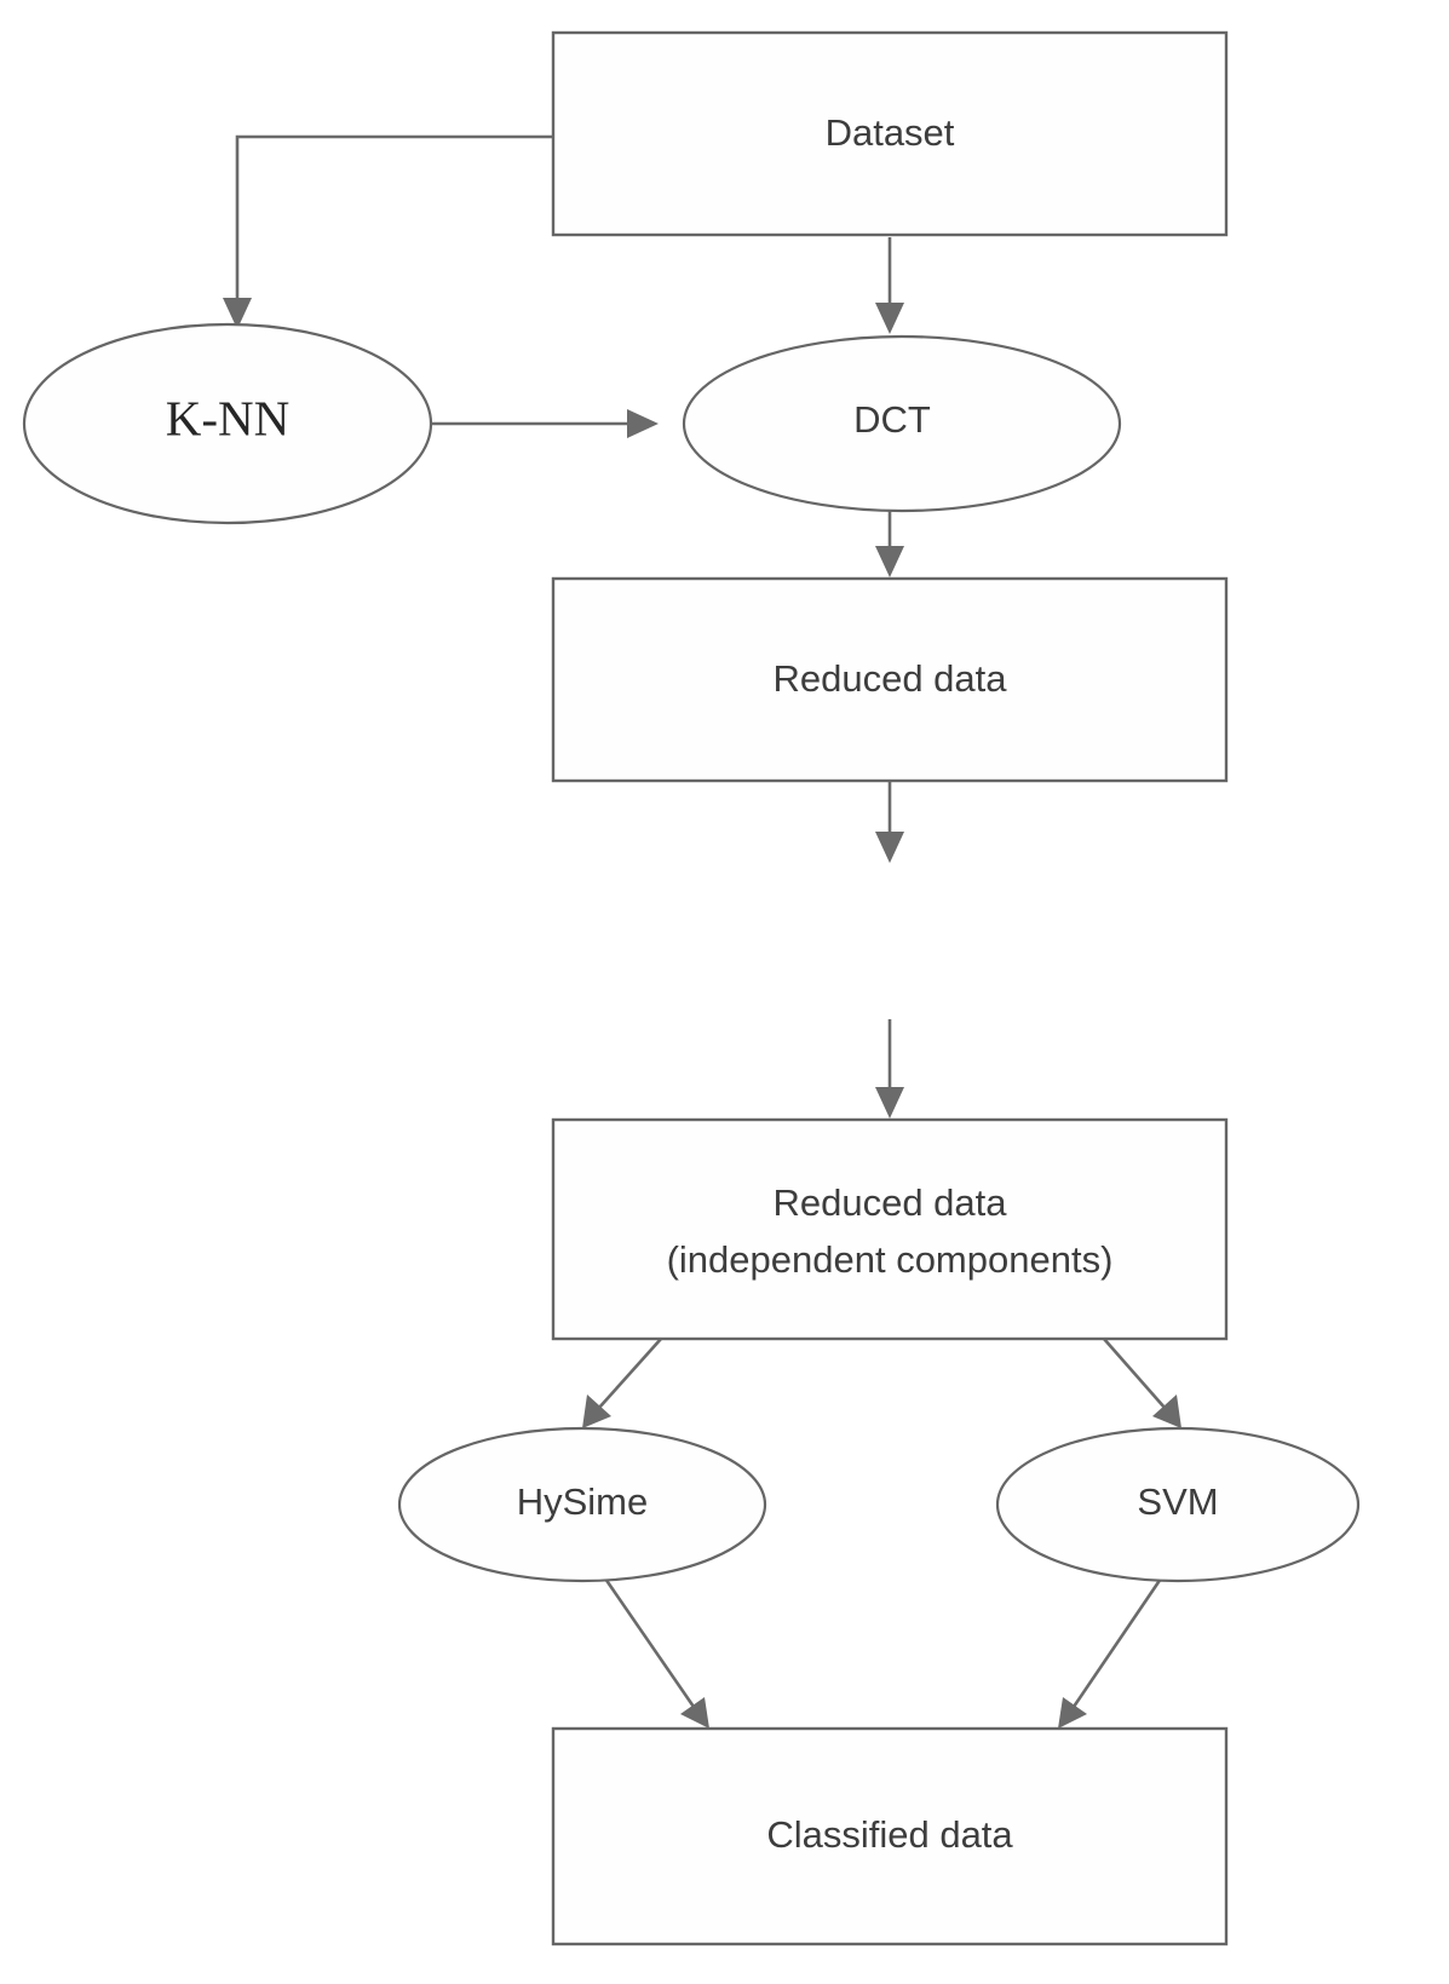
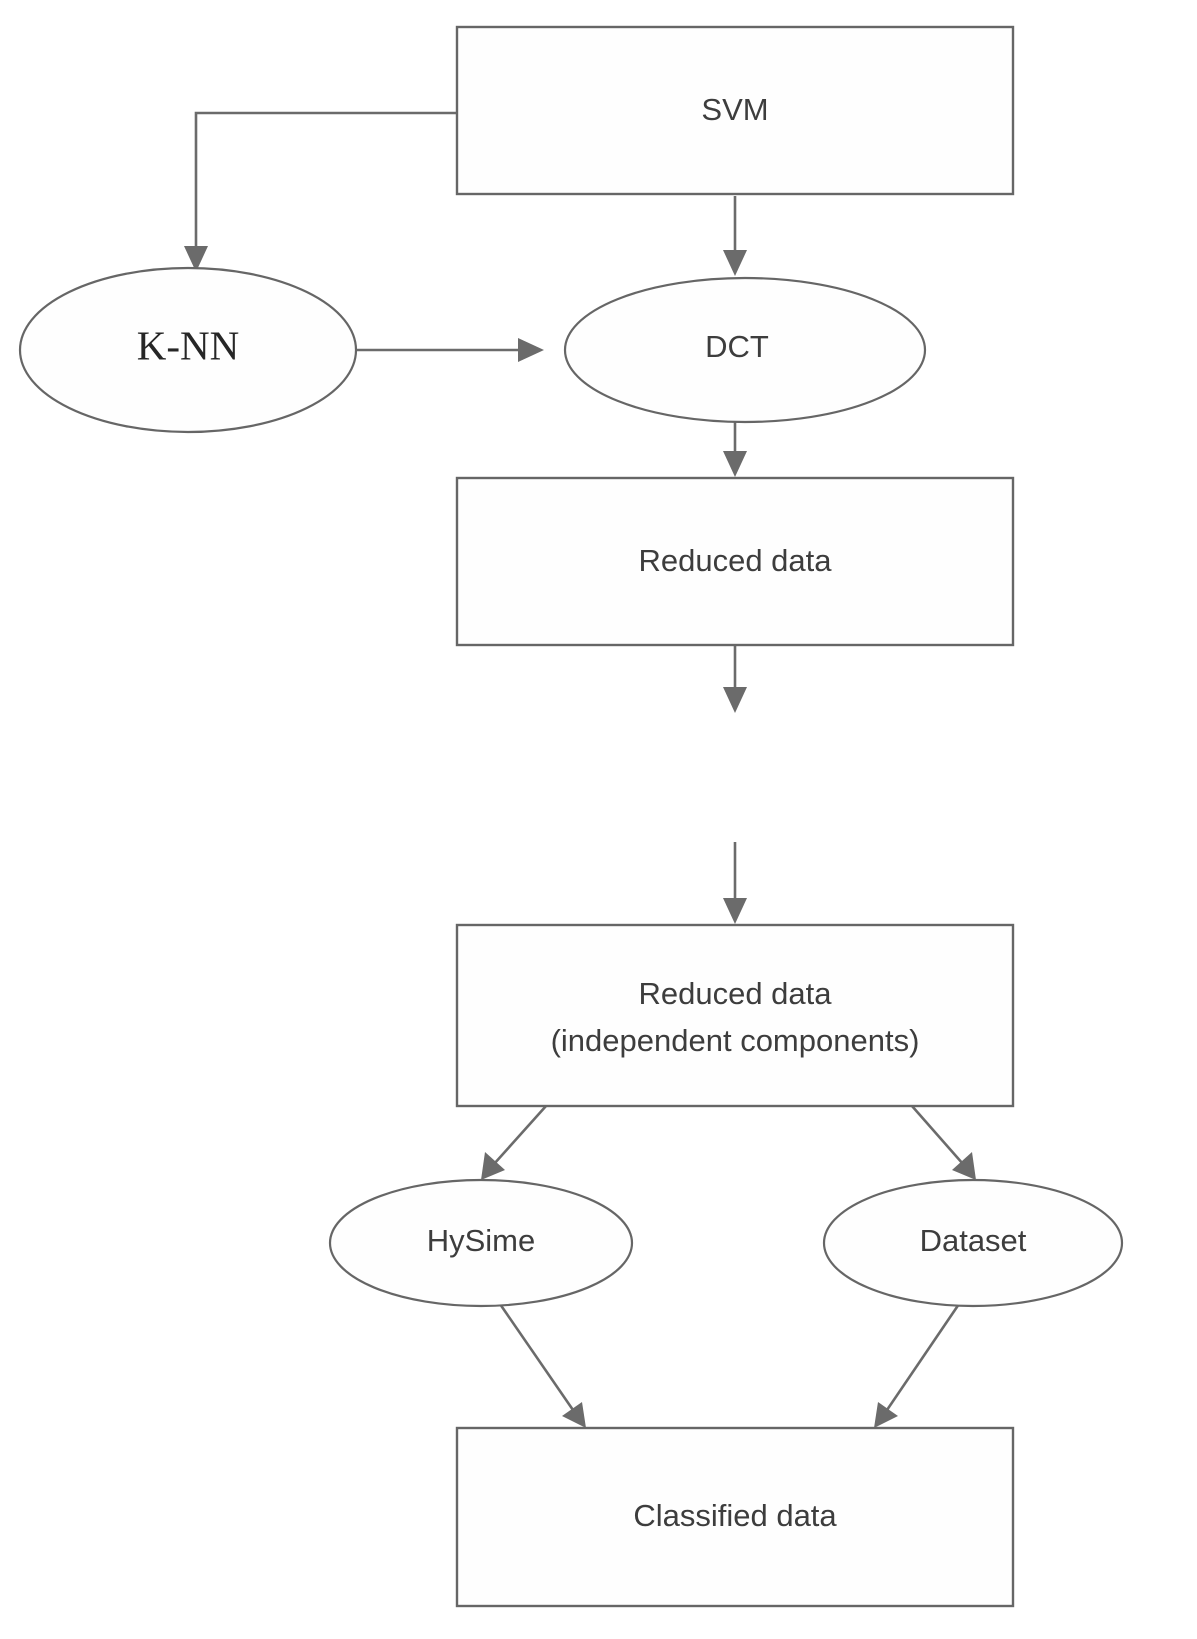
- Dataset
+ SVM
  K-NN
  DCT
  Reduced data
  Reduced data
  (independent components)
  HySime
- SVM
+ Dataset
  Classified data
